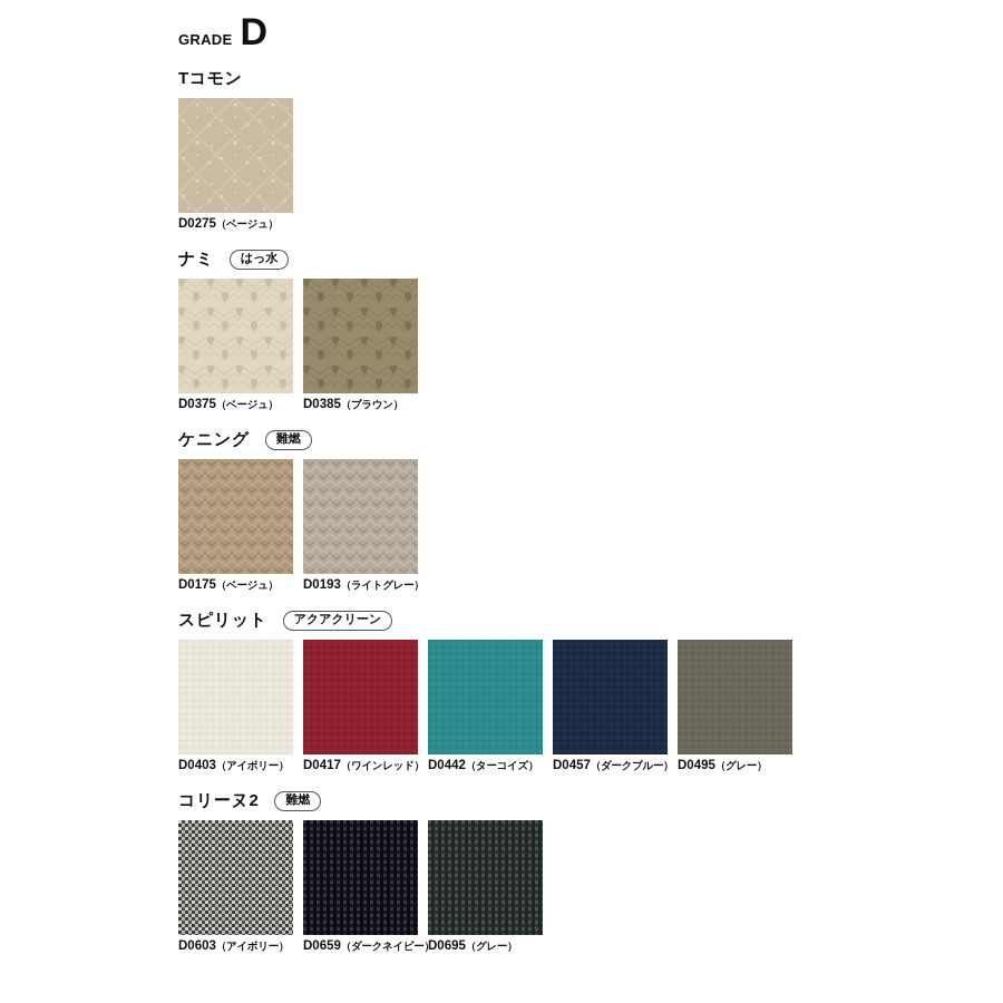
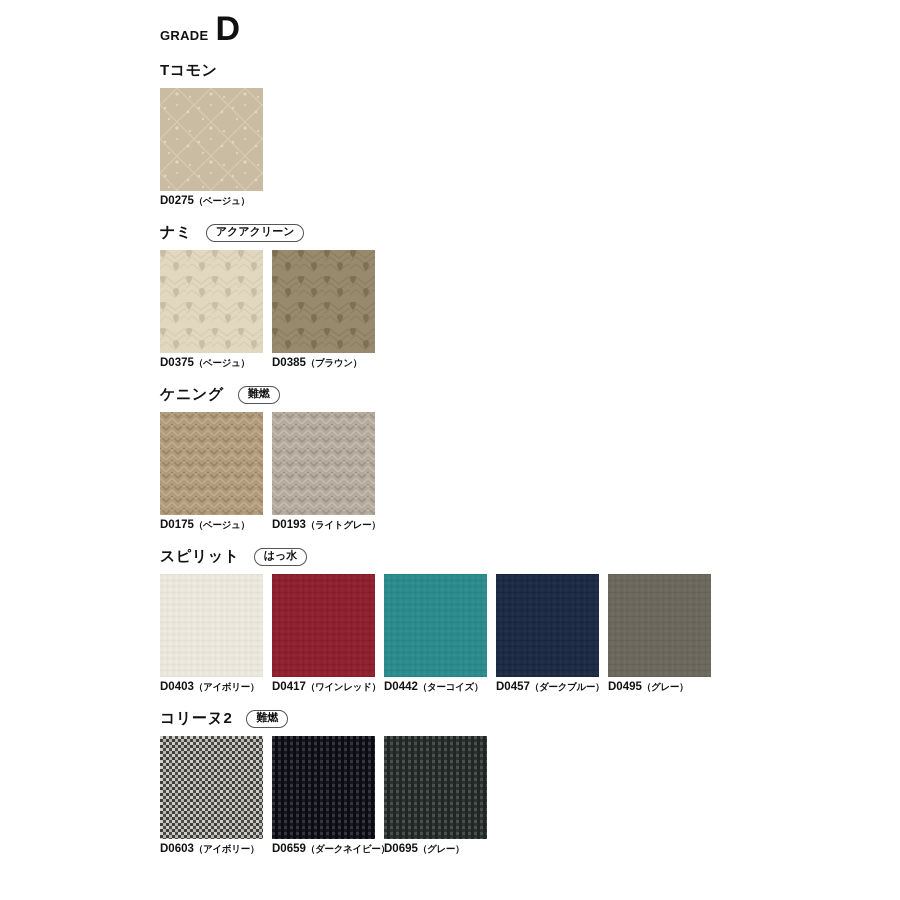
  GRADE
  D
  Tコモン
  D0275（ベージュ）
  ナミ
- はっ水
+ アクアクリーン
  D0375（ベージュ）
  D0385（ブラウン）
  ケニング
  難燃
  D0175（ベージュ）
  D0193（ライトグレー）
  スピリット
- アクアクリーン
+ はっ水
  D0403（アイボリー）
  D0417（ワインレッド）
  D0442（ターコイズ）
  D0457（ダークブルー）
  D0495（グレー）
  コリーヌ2
  難燃
  D0603（アイボリー）
  D0659（ダークネイビー）
  D0695（グレー）
